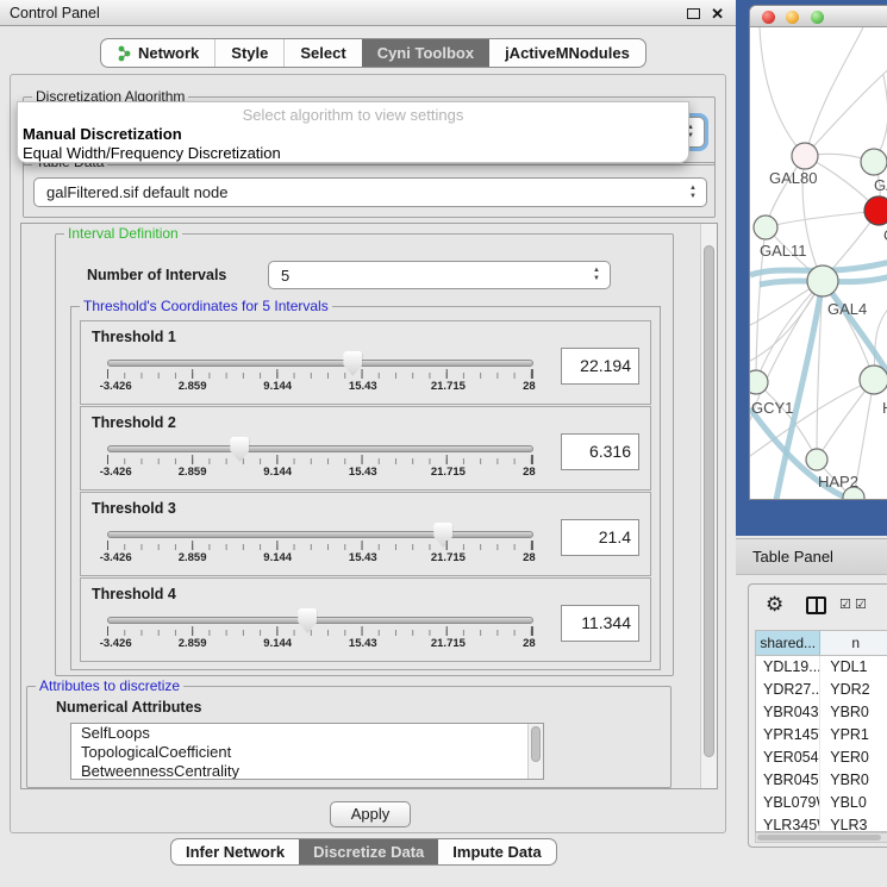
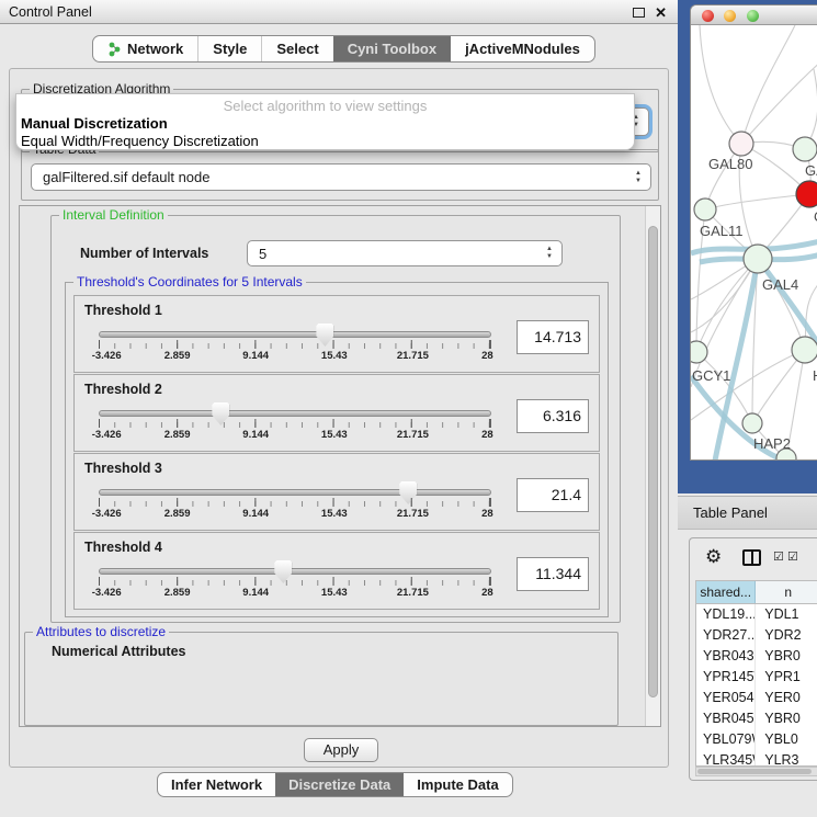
  Control Panel
  ✕
  Network
  Style
  Select
  Cyni Toolbox
  jActiveMNodules
  Discretization Algorithm
  Select algorithm to view settings
  Manual Discretization
  Equal Width/Frequency Discretization
  galFiltered.sif default node
  Interval Definition
  Number of Intervals
  5
  Threshold's Coordinates for 5 Intervals
  Threshold 1
  -3.426
  2.859
  9.144
  15.43
  21.715
  28
- 22.194
+ 14.713
  Threshold 2
  -3.426
  2.859
  9.144
  15.43
  21.715
  28
  6.316
  Threshold 3
  -3.426
  2.859
  9.144
  15.43
  21.715
  28
  21.4
  Threshold 4
  -3.426
  2.859
  9.144
  15.43
  21.715
  28
  11.344
  Attributes to discretize
  Numerical Attributes
- SelfLoops
- TopologicalCoefficient
- BetweennessCentrality
  Apply
  Infer Network
  Discretize Data
  Impute Data
  GAL80
  GAL11
  GAL4
  GCY1
  HAP2
  Table Panel
  ⚙
  ☑
  ☑
  shared...
  n
  YDL19...
  YDL1
  YDR27..
  YDR2
  YBR043
  YBR0
  YPR145
  YPR1
  YER054
  YER0
  YBR045
  YBR0
  YBL079
  YBL0
  YLR345
  YLR3
